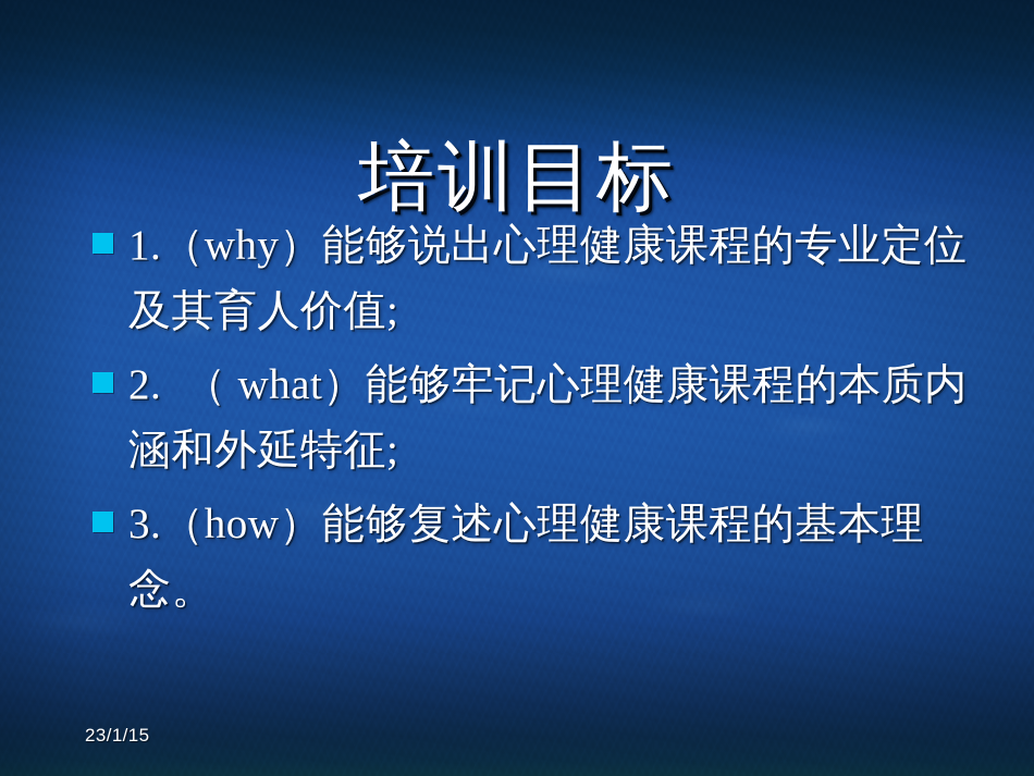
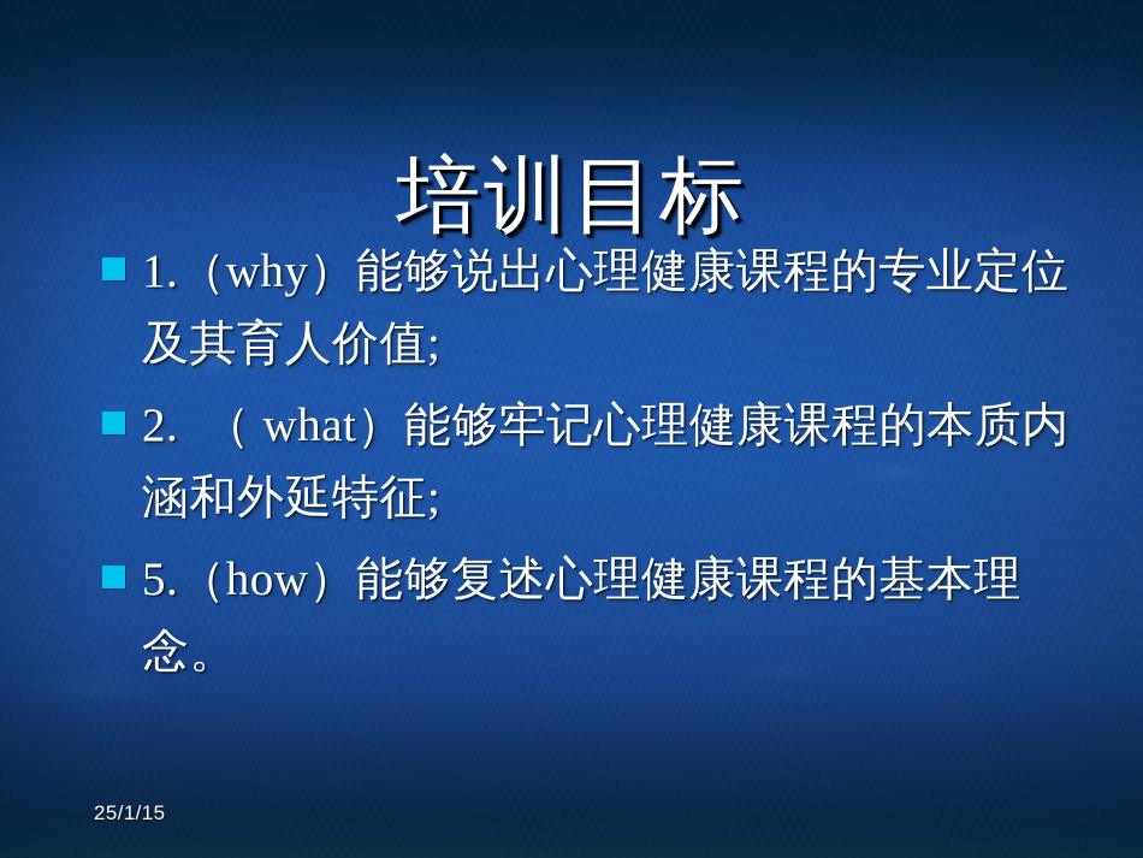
  培训目标
  1.（why）能够说出心理健康课程的专业定位及其育人价值;
  2. （ what）能够牢记心理健康课程的本质内涵和外延特征;
- 3.（how）能够复述心理健康课程的基本理念。
+ 5.（how）能够复述心理健康课程的基本理念。
- 23/1/15
+ 25/1/15
